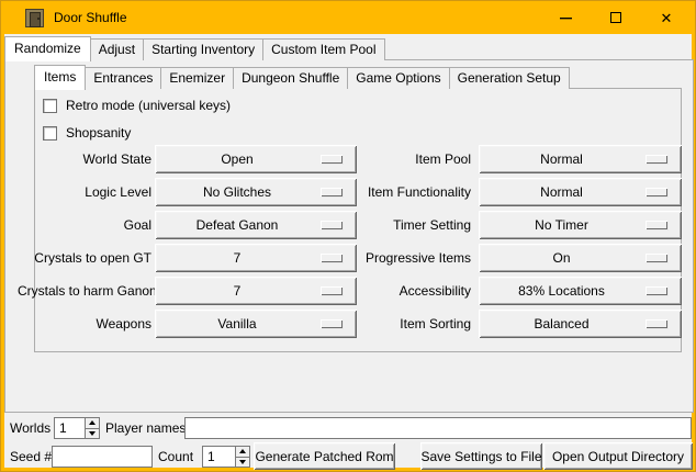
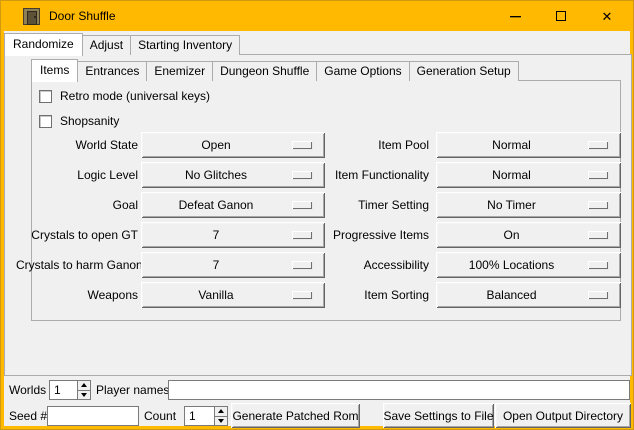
  Door Shuffle
  ✕
  Randomize
  Adjust
  Starting Inventory
- Custom Item Pool
  Items
  Entrances
  Enemizer
  Dungeon Shuffle
  Game Options
  Generation Setup
  Retro mode (universal keys)
  Shopsanity
  World State
  Open
  Logic Level
  No Glitches
  Goal
  Defeat Ganon
  Crystals to open GT
  7
  Crystals to harm Ganon
  7
  Weapons
  Vanilla
  Item Pool
  Normal
  Item Functionality
  Normal
  Timer Setting
  No Timer
  Progressive Items
  On
  Accessibility
- 83% Locations
+ 100% Locations
  Item Sorting
  Balanced
  Worlds
  1
  Player names
  Seed #
  Count
  1
  Generate Patched Rom
  Save Settings to File
  Open Output Directory
